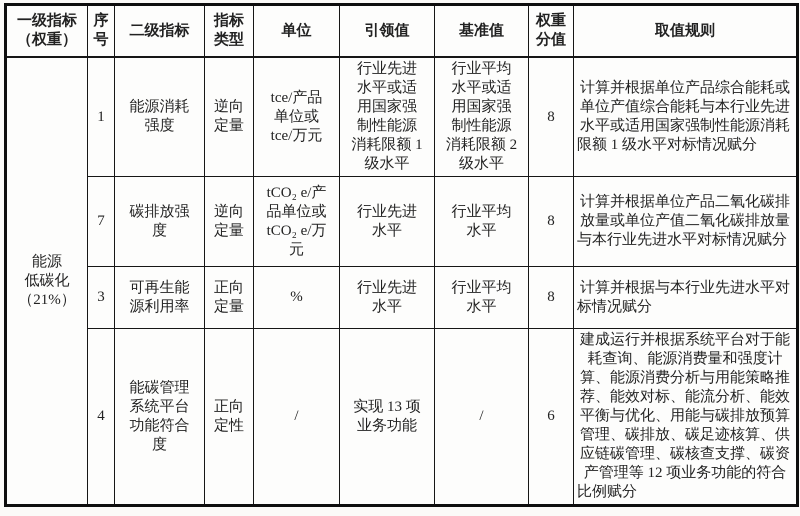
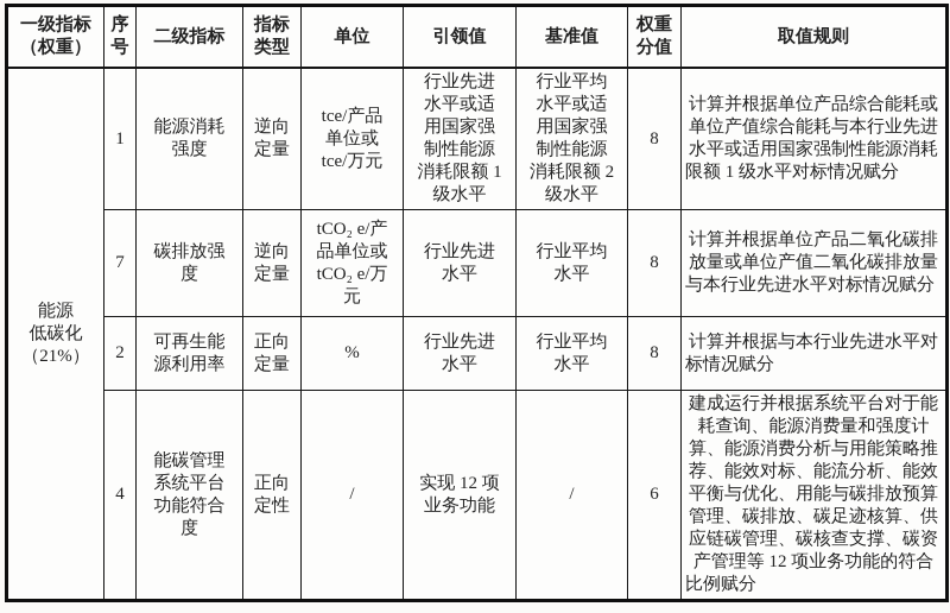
  一级指标 （权重）	序 号	二级指标	指标 类型	单位	引领值	基准值	权重 分值	取值规则
  能源 低碳化 （21%）	1	能源消耗 强度	逆向 定量	tce/产品 单位或 tce/万元	行业先进 水平或适 用国家强 制性能源 消耗限额 1 级水平	行业平均 水平或适 用国家强 制性能源 消耗限额 2 级水平	8	计算并根据单位产品综合能耗或单位产值综合能耗与本行业先进水平或适用国家强制性能源消耗限额 1 级水平对标情况赋分
  7	碳排放强 度	逆向 定量	tCO₂ e/产 品单位或 tCO₂ e/万 元	行业先进 水平	行业平均 水平	8	计算并根据单位产品二氧化碳排放量或单位产值二氧化碳排放量与本行业先进水平对标情况赋分
- 3	可再生能 源利用率	正向 定量	%	行业先进 水平	行业平均 水平	8	计算并根据与本行业先进水平对标情况赋分
+ 2	可再生能 源利用率	正向 定量	%	行业先进 水平	行业平均 水平	8	计算并根据与本行业先进水平对标情况赋分
- 4	能碳管理 系统平台 功能符合 度	正向 定性	/	实现 13 项 业务功能	/	6	建成运行并根据系统平台对于能耗查询、能源消费量和强度计算、能源消费分析与用能策略推荐、能效对标、能流分析、能效平衡与优化、用能与碳排放预算管理、碳排放、碳足迹核算、供应链碳管理、碳核查支撑、碳资产管理等 12 项业务功能的符合比例赋分
+ 4	能碳管理 系统平台 功能符合 度	正向 定性	/	实现 12 项 业务功能	/	6	建成运行并根据系统平台对于能耗查询、能源消费量和强度计算、能源消费分析与用能策略推荐、能效对标、能流分析、能效平衡与优化、用能与碳排放预算管理、碳排放、碳足迹核算、供应链碳管理、碳核查支撑、碳资产管理等 12 项业务功能的符合比例赋分
